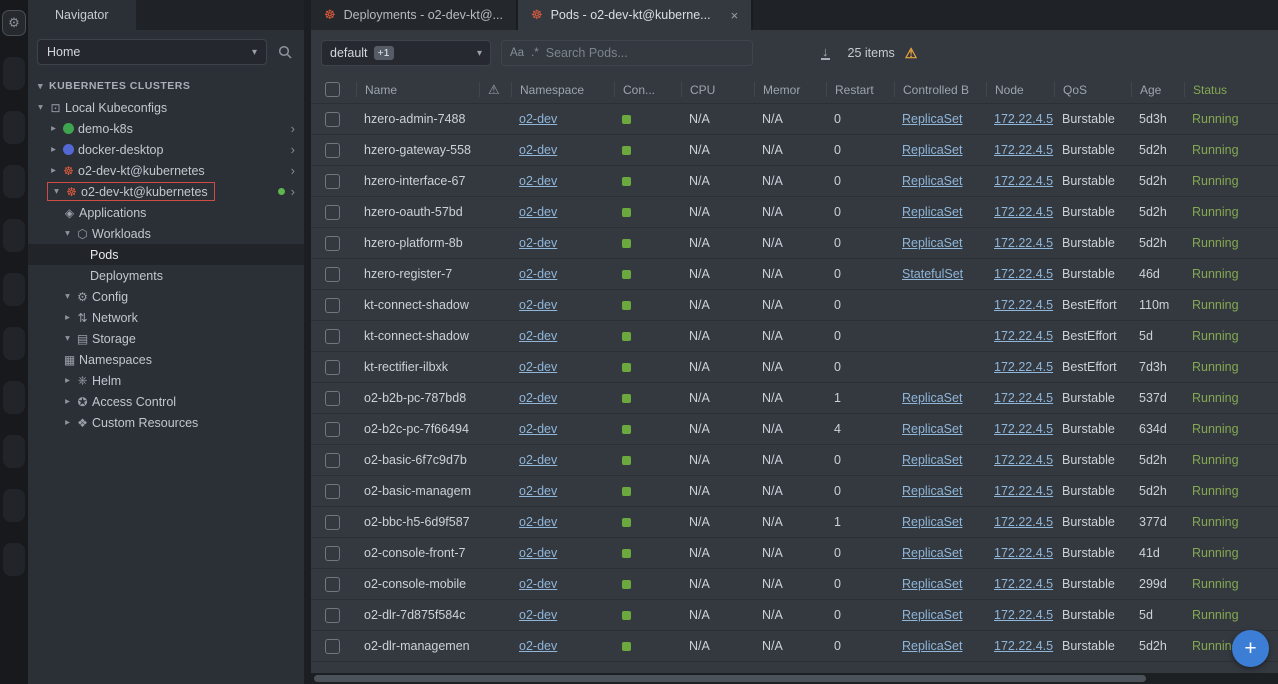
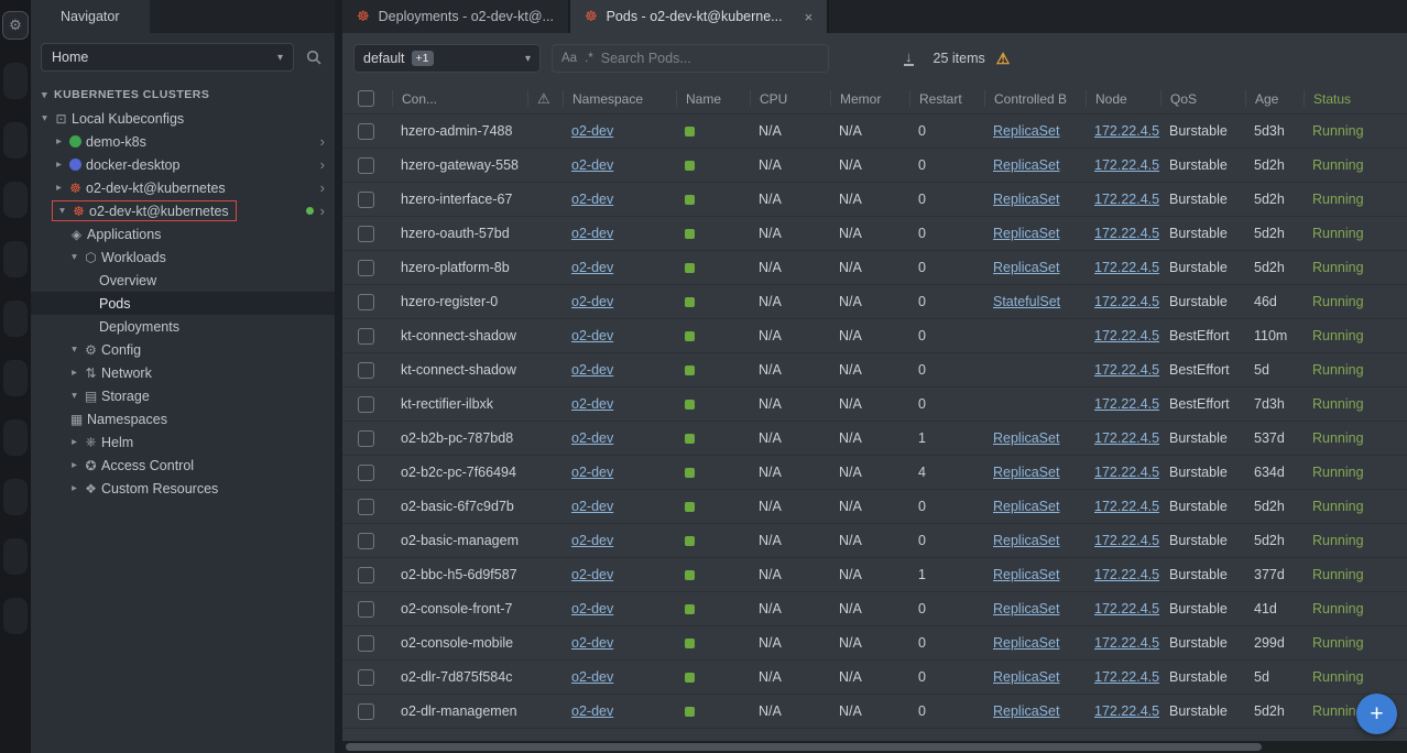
  ⚙
  Navigator
  Home
  ▾
  ▾
  KUBERNETES CLUSTERS
  ▾
  ⊡
  Local Kubeconfigs
  ▸
  demo-k8s
  ›
  ▸
  docker-desktop
  ›
  ▸
  ☸
  o2-dev-kt@kubernetes
  ›
  ▾
  ☸
  o2-dev-kt@kubernetes
  ›
  ◈
  Applications
  ▾
  ⬡
  Workloads
+ Overview
  Pods
  Deployments
  ▾
  ⚙
  Config
  ▸
  ⇅
  Network
  ▾
  ▤
  Storage
  ▦
  Namespaces
  ▸
  ⎈
  Helm
  ▸
  ✪
  Access Control
  ▸
  ❖
  Custom Resources
  ☸
  Deployments - o2-dev-kt@...
  ☸
  Pods - o2-dev-kt@kuberne...
  ×
  default
  +1
  ▾
  Aa
  .*
  Search Pods...
  ↓
  25 items
  ⚠
- Name
+ Con...
  ⚠
  Namespace
- Con...
+ Name
  CPU
  Memor
  Restart
  Controlled B
  Node
  QoS
  Age
  Status
  hzero-admin-7488
  o2-dev
  N/A
  N/A
  0
  ReplicaSet
  172.22.4.5
  Burstable
  5d3h
  Running
  hzero-gateway-558
  o2-dev
  N/A
  N/A
  0
  ReplicaSet
  172.22.4.5
  Burstable
  5d2h
  Running
  hzero-interface-67
  o2-dev
  N/A
  N/A
  0
  ReplicaSet
  172.22.4.5
  Burstable
  5d2h
  Running
  hzero-oauth-57bd
  o2-dev
  N/A
  N/A
  0
  ReplicaSet
  172.22.4.5
  Burstable
  5d2h
  Running
  hzero-platform-8b
  o2-dev
  N/A
  N/A
  0
  ReplicaSet
  172.22.4.5
  Burstable
  5d2h
  Running
- hzero-register-7
+ hzero-register-0
  o2-dev
  N/A
  N/A
  0
  StatefulSet
  172.22.4.5
  Burstable
  46d
  Running
  kt-connect-shadow
  o2-dev
  N/A
  N/A
  0
  172.22.4.5
  BestEffort
  110m
  Running
  kt-connect-shadow
  o2-dev
  N/A
  N/A
  0
  172.22.4.5
  BestEffort
  5d
  Running
  kt-rectifier-ilbxk
  o2-dev
  N/A
  N/A
  0
  172.22.4.5
  BestEffort
  7d3h
  Running
  o2-b2b-pc-787bd8
  o2-dev
  N/A
  N/A
  1
  ReplicaSet
  172.22.4.5
  Burstable
  537d
  Running
  o2-b2c-pc-7f66494
  o2-dev
  N/A
  N/A
  4
  ReplicaSet
  172.22.4.5
  Burstable
  634d
  Running
  o2-basic-6f7c9d7b
  o2-dev
  N/A
  N/A
  0
  ReplicaSet
  172.22.4.5
  Burstable
  5d2h
  Running
  o2-basic-managem
  o2-dev
  N/A
  N/A
  0
  ReplicaSet
  172.22.4.5
  Burstable
  5d2h
  Running
  o2-bbc-h5-6d9f587
  o2-dev
  N/A
  N/A
  1
  ReplicaSet
  172.22.4.5
  Burstable
  377d
  Running
  o2-console-front-7
  o2-dev
  N/A
  N/A
  0
  ReplicaSet
  172.22.4.5
  Burstable
  41d
  Running
  o2-console-mobile
  o2-dev
  N/A
  N/A
  0
  ReplicaSet
  172.22.4.5
  Burstable
  299d
  Running
  o2-dlr-7d875f584c
  o2-dev
  N/A
  N/A
  0
  ReplicaSet
  172.22.4.5
  Burstable
  5d
  Running
  o2-dlr-managemen
  o2-dev
  N/A
  N/A
  0
  ReplicaSet
  172.22.4.5
  Burstable
  5d2h
  Runnin
  +
